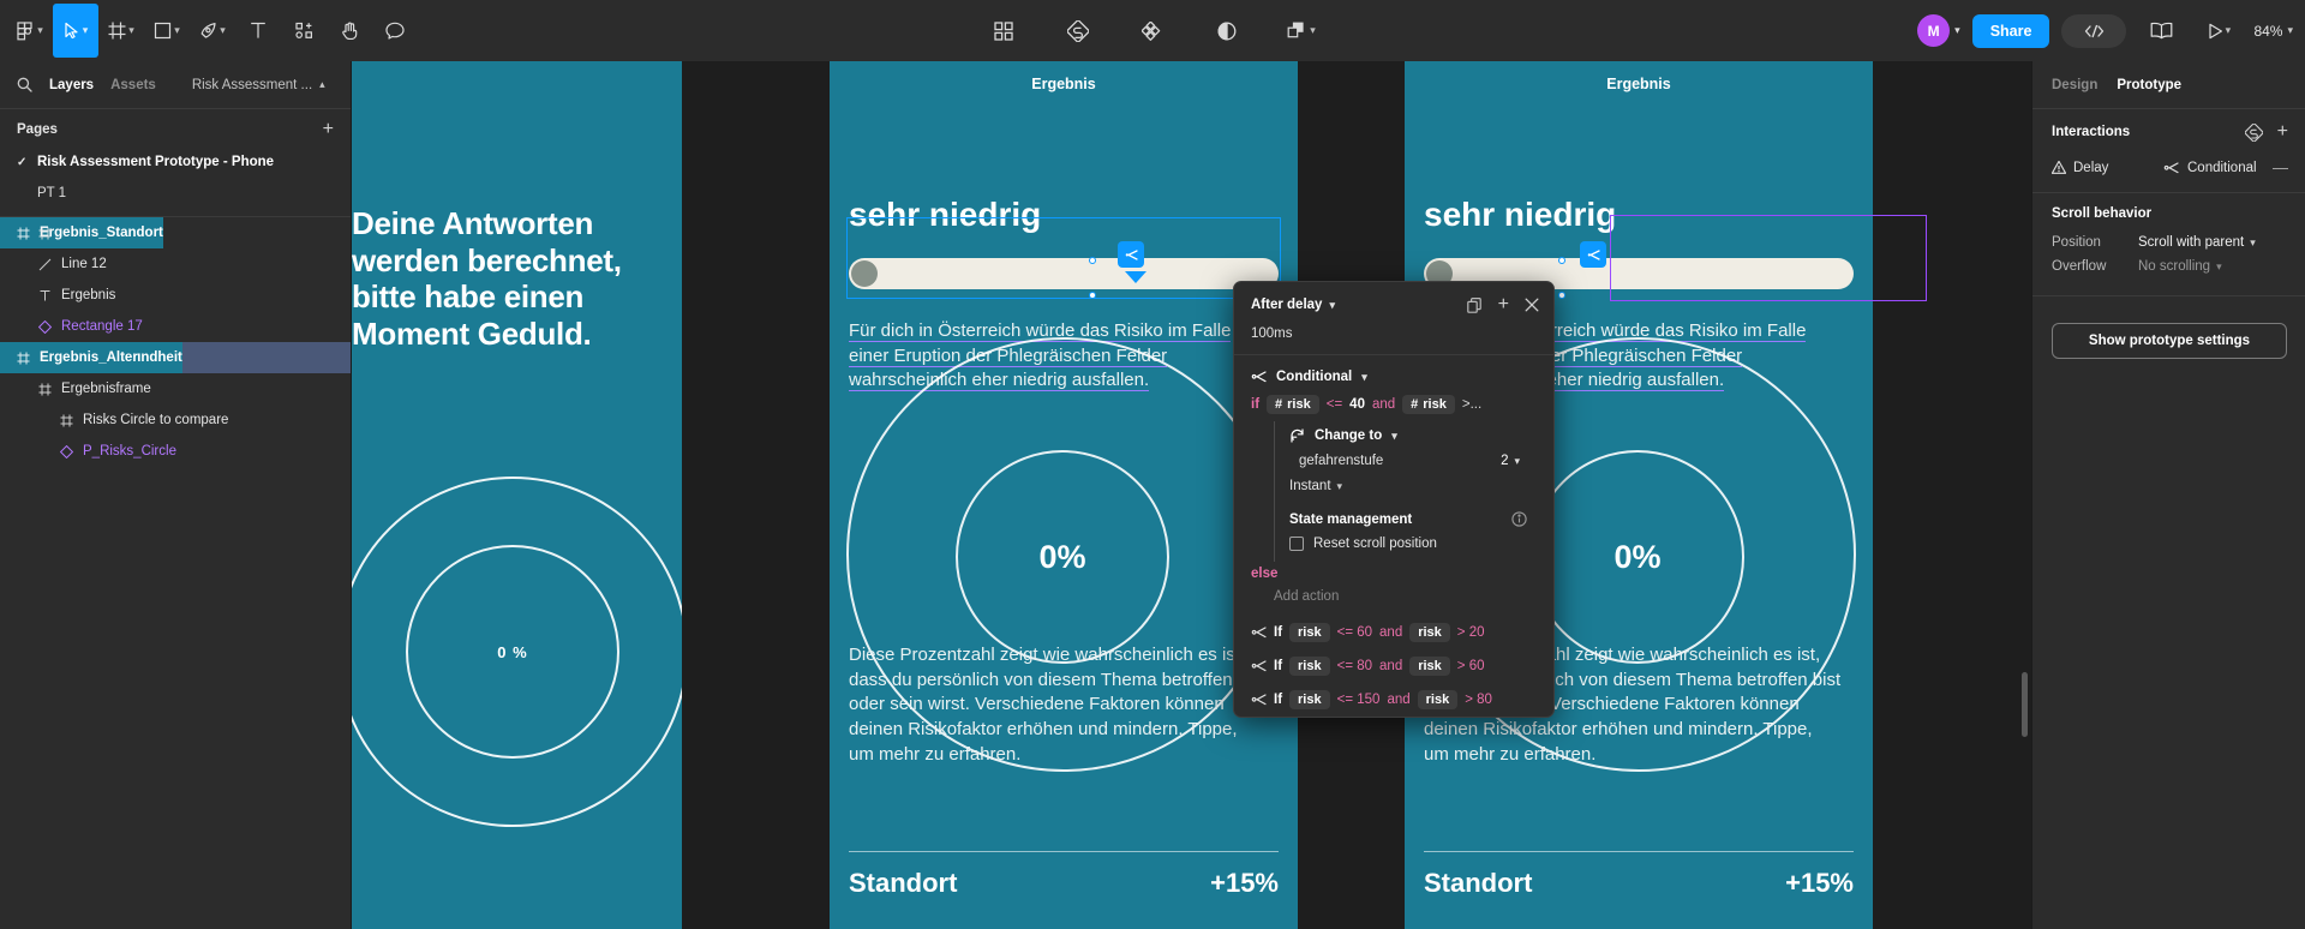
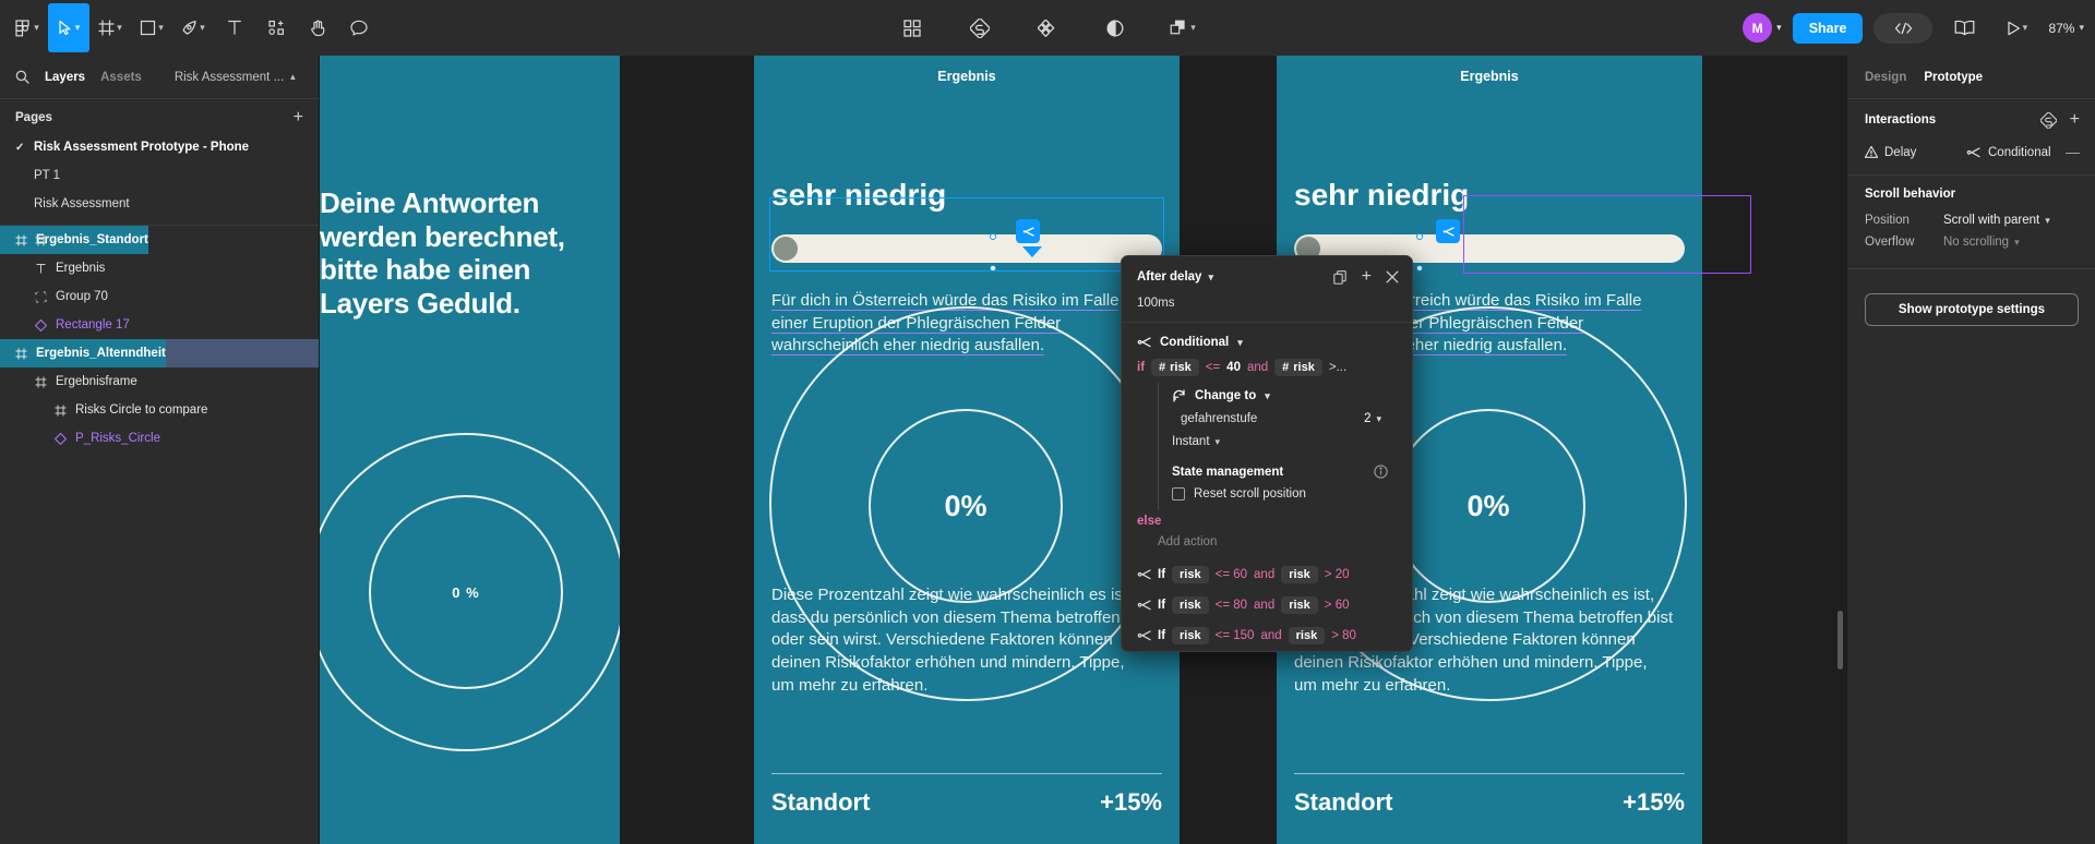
  ▾
  ▾
  ▾
  ▾
  ▾
  ▾
  M
  ▾
  Share
  ▾
- 84%
+ 87%
  ▾
- Deine Antworten werden berechnet, bitte habe einen Moment Geduld.
+ Deine Antworten werden berechnet, bitte habe einen Layers Geduld.
  0 %
  Ergebnis
  sehr niedrig
  Für dich in Österreich würde das Risiko im Falle einer Eruption der Phlegräischen Felder wahrscheinlich eher niedrig ausfallen.
  0%
  Diese Prozentzahl zeigt wie wahrscheinlich es is dass du persönlich von diesem Thema betroffen oder sein wirst. Verschiedene Faktoren können deinen Risikofaktor erhöhen und mindern. Tippe, um mehr zu erfahren.
  Standort
  +15%
  Ergebnis
  sehr niedrig
  0%
  hl zeigt wie wahrscheinlich es ist, ch von diesem Thema betroffen bist Verschiedene Faktoren können deinen Risikofaktor erhöhen und mindern. Tippe, um mehr zu erfahren.
  Standort
  +15%
  Layers
  Assets
  Risk Assessment ...
  ▴
  Pages
  +
  ✓
  Risk Assessment Prototype - Phone
  PT 1
+ Risk Assessment
  Ergebnis_Standort
- Line 12
  Ergebnis
+ Group 70
  Rectangle 17
  Ergebnis
  Ergebnisframe
  Risks Circle to compare
  P_Risks_Circle
  Design
  Prototype
  Interactions
  +
  Delay
  Conditional
  —
  Scroll behavior
  Position
  Scroll with parent
  ▾
  Overflow
  No scrolling
  ▾
  Show prototype settings
  After delay
  ▾
  +
  100ms
  Conditional
  ▾
  if
  #
  risk
  <=
  40
  and
  #
  risk
  >...
  Change to
  ▾
  gefahrenstufe
  2
  ▾
  Instant
  ▾
  State management
  Reset scroll position
  else
  Add action
  If
  risk
  <= 60
  and
  risk
  > 20
  If
  risk
  <= 80
  and
  risk
  > 60
  If
  risk
  <= 150
  and
  risk
  > 80
